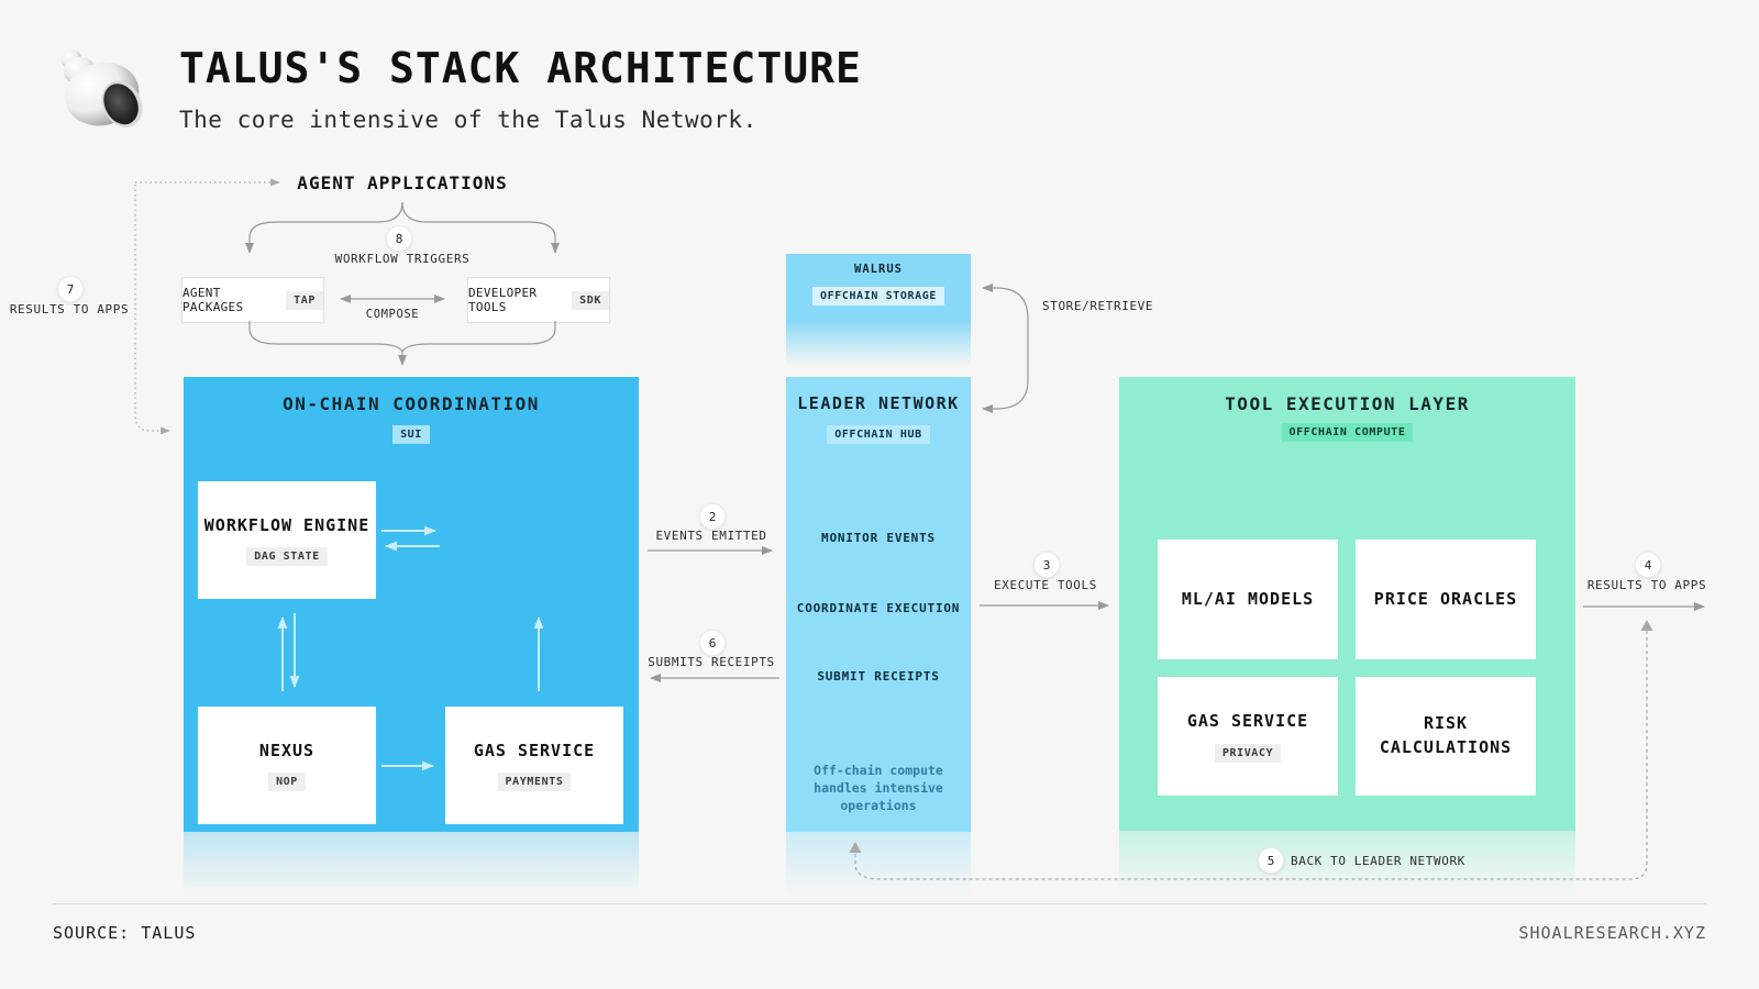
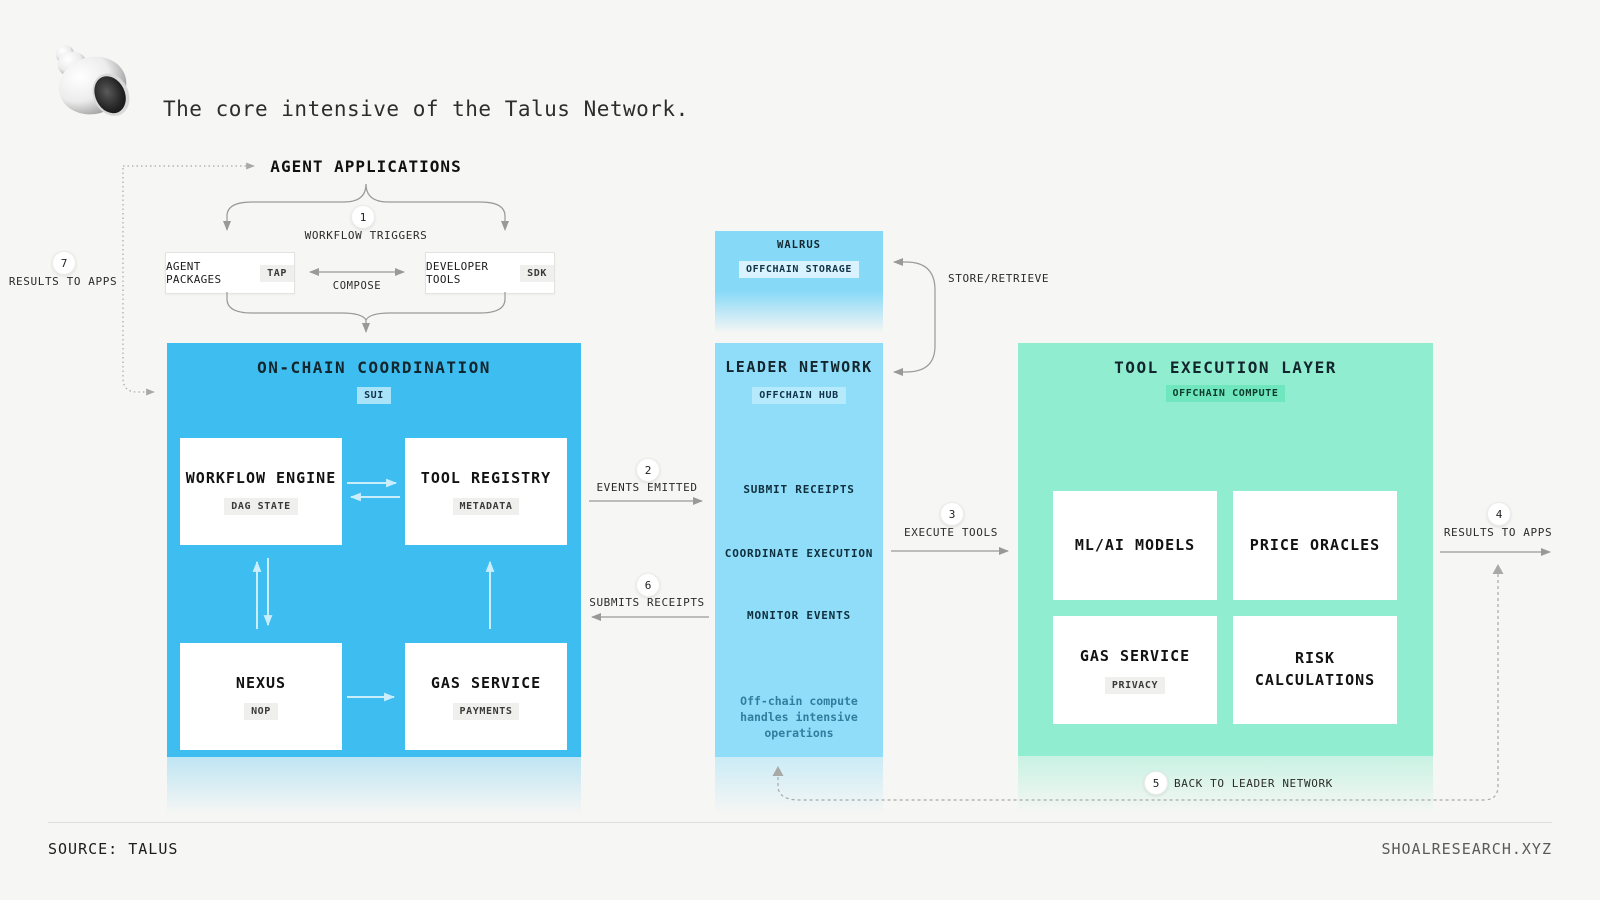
- TALUS'S STACK ARCHITECTURE
  The core intensive of the Talus Network.
  AGENT APPLICATIONS
- 8
+ 1
  WORKFLOW TRIGGERS
  AGENT PACKAGES
  TAP
  DEVELOPER TOOLS
  SDK
  COMPOSE
  7
  RESULTS TO APPS
  ON-CHAIN COORDINATION
  SUI
  WORKFLOW ENGINE
  DAG STATE
+ TOOL REGISTRY
+ METADATA
  NEXUS
  NOP
  GAS SERVICE
  PAYMENTS
  WALRUS
  OFFCHAIN STORAGE
  STORE/RETRIEVE
  LEADER NETWORK
  OFFCHAIN HUB
- MONITOR EVENTS
+ SUBMIT RECEIPTS
  COORDINATE EXECUTION
- SUBMIT RECEIPTS
+ MONITOR EVENTS
  Off-chain compute
  handles intensive
  operations
  TOOL EXECUTION LAYER
  OFFCHAIN COMPUTE
  ML/AI MODELS
  PRICE ORACLES
  GAS SERVICE
  PRIVACY
  RISK CALCULATIONS
  2
  EVENTS EMITTED
  6
  SUBMITS RECEIPTS
  3
  EXECUTE TOOLS
  4
  RESULTS TO APPS
  5
  BACK TO LEADER NETWORK
  SOURCE: TALUS
  SHOALRESEARCH.XYZ
